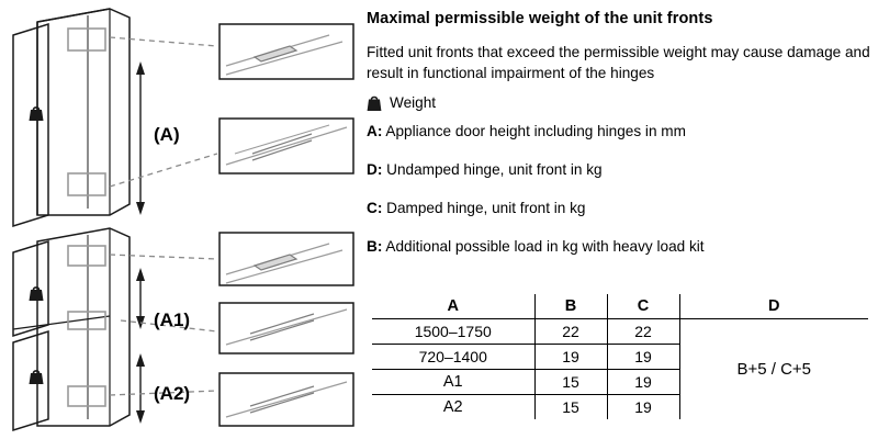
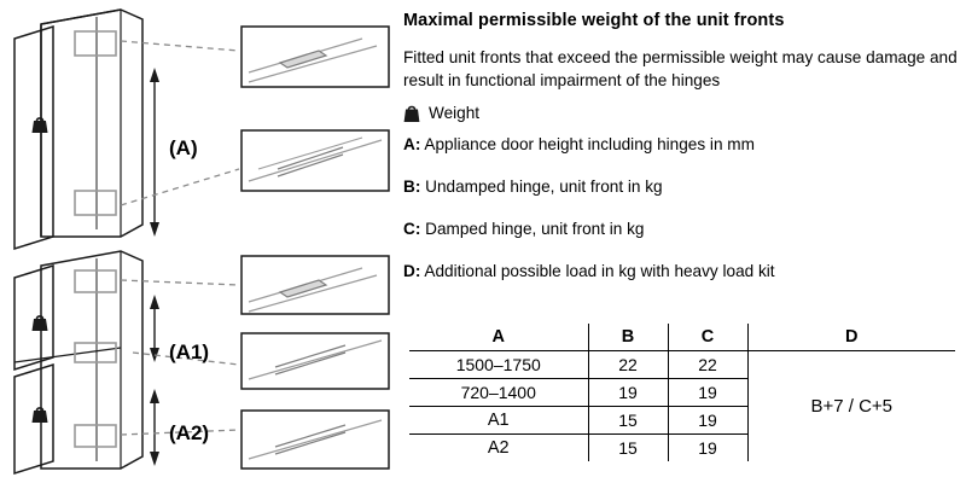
  (A)
  (A1)
  (A2)
  Maximal permissible weight of the unit fronts
  Fitted unit fronts that exceed the permissible weight may cause damage and result in functional impairment of the hinges
  Weight
  A: Appliance door height including hinges in mm
- D: Undamped hinge, unit front in kg
+ B: Undamped hinge, unit front in kg
  C: Damped hinge, unit front in kg
- B: Additional possible load in kg with heavy load kit
+ D: Additional possible load in kg with heavy load kit
  A	B	C	D
- 1500–1750	22	22	B+5 / C+5
+ 1500–1750	22	22	B+7 / C+5
  720–1400	19	19
  A1	15	19
  A2	15	19
